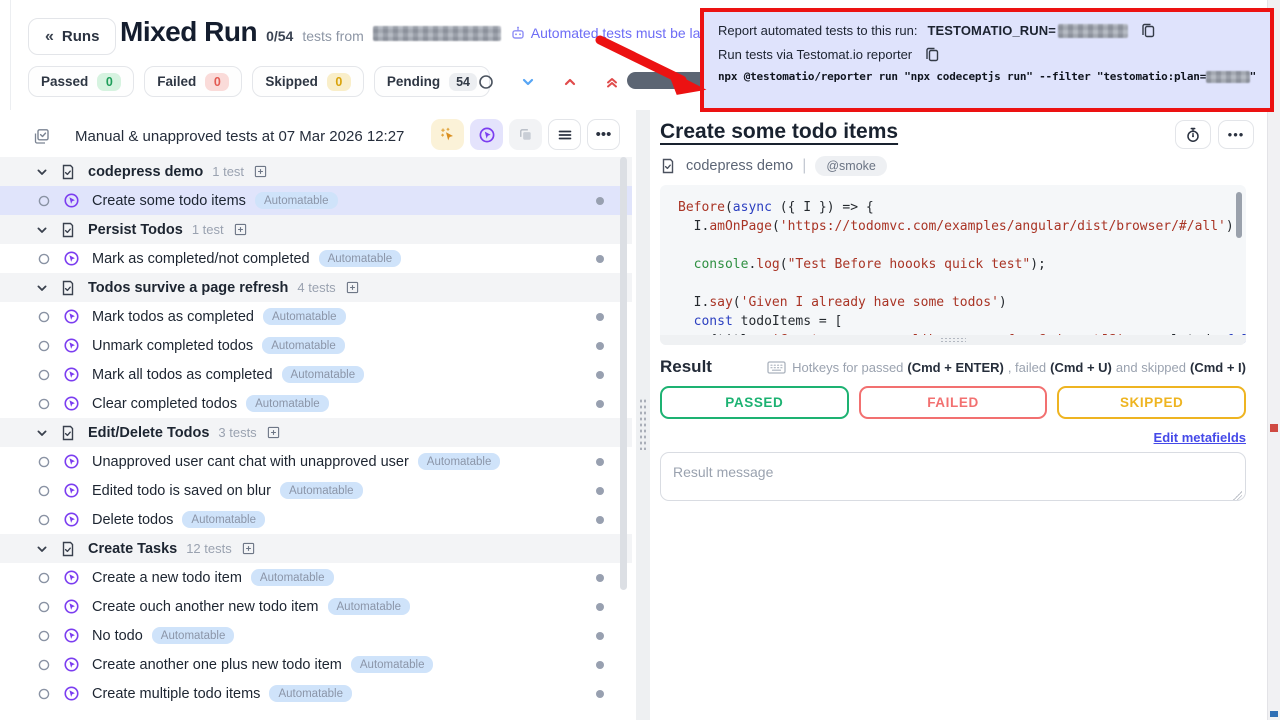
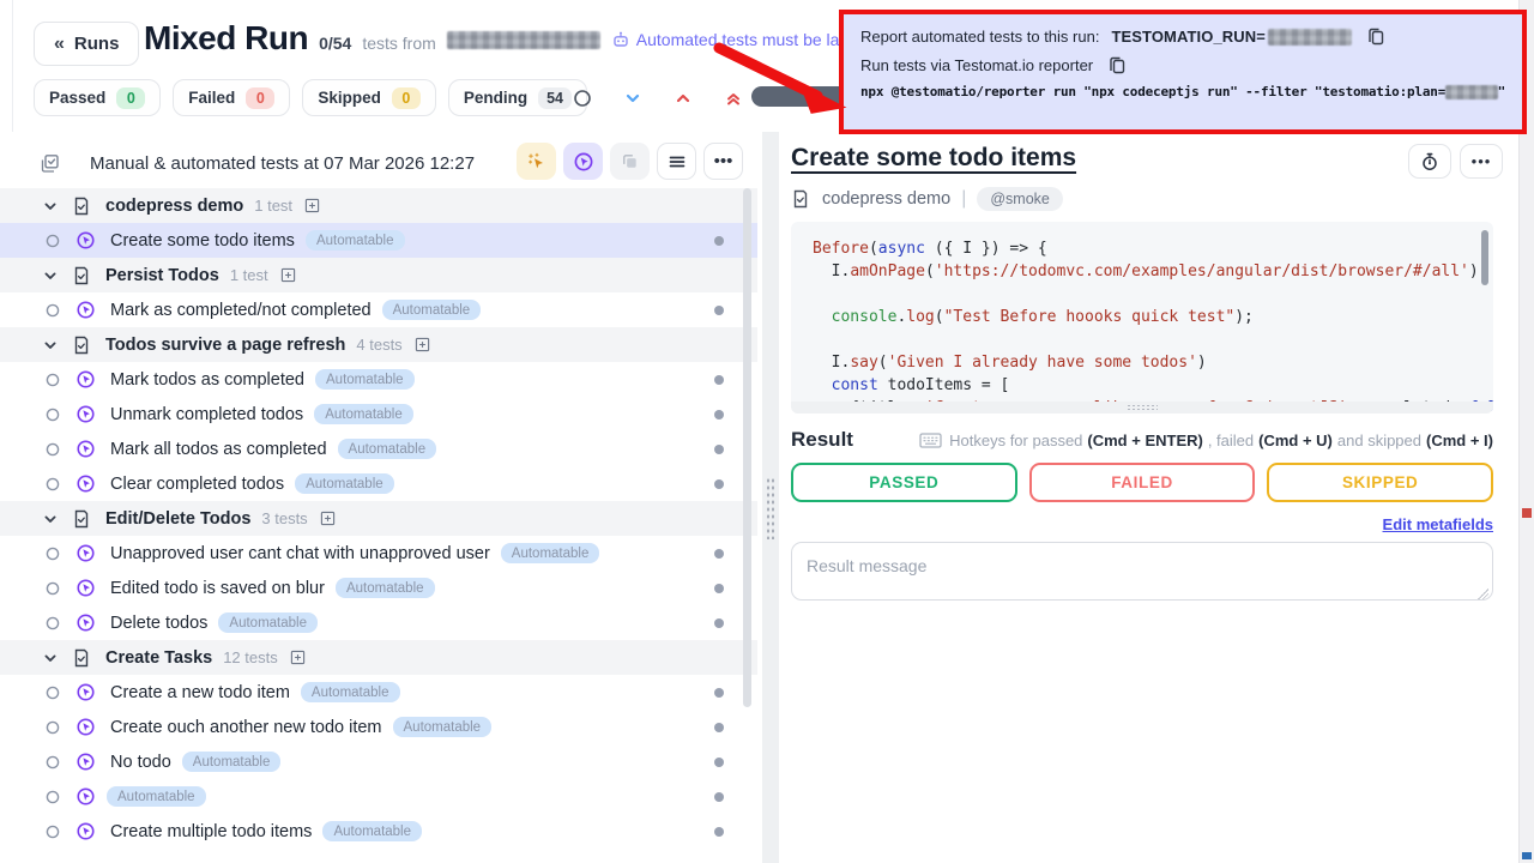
  «
  Runs
  Mixed Run
  0/54
  tests from
  Automated tests must be la
  Passed
  0
  Failed
  0
  Skipped
  0
  Pending
  54
  Report automated tests to this run:
  TESTOMATIO_RUN=
  Run tests via Testomat.io reporter
  npx @testomatio/reporter run "npx codeceptjs run" --filter "testomatio:plan=
  "
- Manual & unapproved tests at 07 Mar 2026 12:27
+ Manual & automated tests at 07 Mar 2026 12:27
  •••
  codepress demo
  1 test
  Create some todo items
  Automatable
  Persist Todos
  1 test
  Mark as completed/not completed
  Automatable
  Todos survive a page refresh
  4 tests
  Mark todos as completed
  Automatable
  Unmark completed todos
  Automatable
  Mark all todos as completed
  Automatable
  Clear completed todos
  Automatable
  Edit/Delete Todos
  3 tests
  Unapproved user cant chat with unapproved user
  Automatable
  Edited todo is saved on blur
  Automatable
  Delete todos
  Automatable
  Create Tasks
  12 tests
  Create a new todo item
  Automatable
  Create ouch another new todo item
  Automatable
  No todo
  Automatable
- Create another one plus new todo item
  Automatable
  Create multiple todo items
  Automatable
  Create some todo items
  •••
  codepress demo
  |
  @smoke
  Before(async ({ I }) => {
  I.amOnPage('https://todomvc.com/examples/angular/dist/browser/#/all')
  console.log("Test Before hoooks quick test");
  I.say('Given I already have some todos')
  const todoItems = [
  Result
  Hotkeys for passed
  (Cmd + ENTER)
  , failed
  (Cmd + U)
  and skipped
  (Cmd + I)
  PASSED
  FAILED
  SKIPPED
  Edit metafields
  Result message
